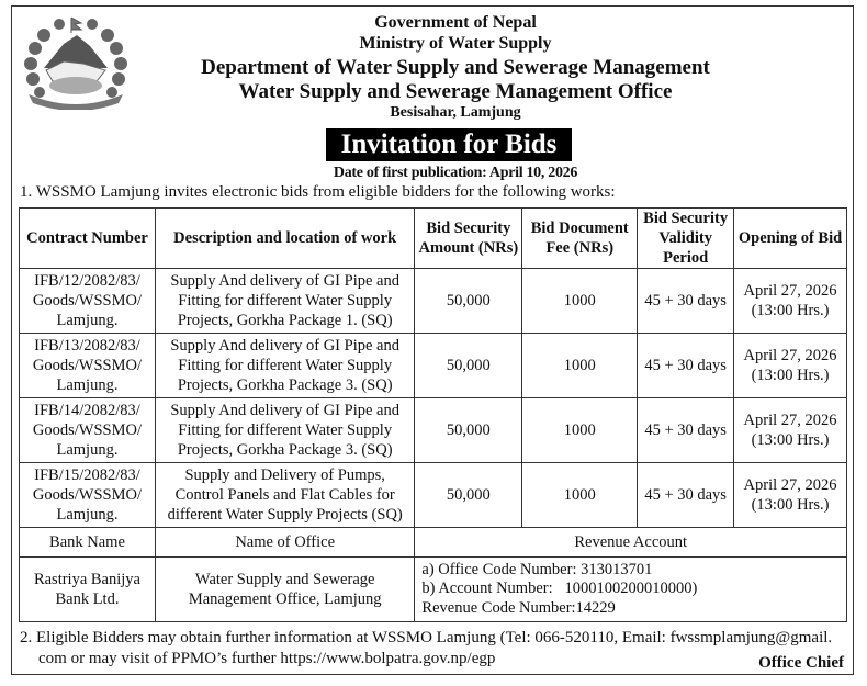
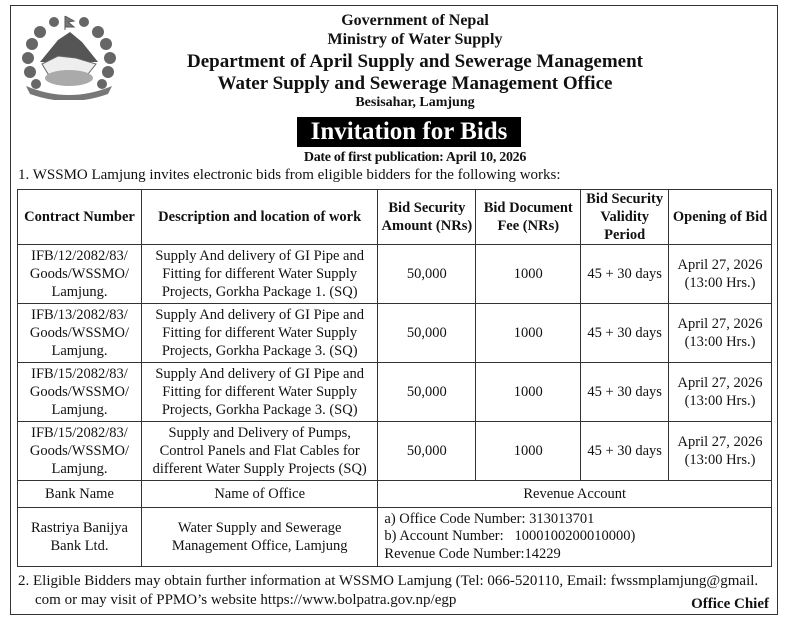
  Government of Nepal
  Ministry of Water Supply
- Department of Water Supply and Sewerage Management
+ Department of April Supply and Sewerage Management
  Water Supply and Sewerage Management Office
  Besisahar, Lamjung
  Invitation for Bids
  Date of first publication: April 10, 2026
  1. WSSMO Lamjung invites electronic bids from eligible bidders for the following works:
  Contract Number	Description and location of work	Bid Security Amount (NRs)	Bid Document Fee (NRs)	Bid Security Validity Period	Opening of Bid
  IFB/12/2082/83/Goods/WSSMO/Lamjung.	Supply And delivery of GI Pipe andFitting for different Water SupplyProjects, Gorkha Package 1. (SQ)	50,000	1000	45 + 30 days	April 27, 2026(13:00 Hrs.)
  IFB/13/2082/83/Goods/WSSMO/Lamjung.	Supply And delivery of GI Pipe andFitting for different Water SupplyProjects, Gorkha Package 3. (SQ)	50,000	1000	45 + 30 days	April 27, 2026(13:00 Hrs.)
- IFB/14/2082/83/Goods/WSSMO/Lamjung.	Supply And delivery of GI Pipe andFitting for different Water SupplyProjects, Gorkha Package 3. (SQ)	50,000	1000	45 + 30 days	April 27, 2026(13:00 Hrs.)
+ IFB/15/2082/83/Goods/WSSMO/Lamjung.	Supply And delivery of GI Pipe andFitting for different Water SupplyProjects, Gorkha Package 3. (SQ)	50,000	1000	45 + 30 days	April 27, 2026(13:00 Hrs.)
  IFB/15/2082/83/Goods/WSSMO/Lamjung.	Supply and Delivery of Pumps,Control Panels and Flat Cables fordifferent Water Supply Projects (SQ)	50,000	1000	45 + 30 days	April 27, 2026(13:00 Hrs.)
  Bank Name	Name of Office	Revenue Account
  Rastriya BanijyaBank Ltd.	Water Supply and SewerageManagement Office, Lamjung	a) Office Code Number: 313013701b) Account Number: 1000100200010000)Revenue Code Number:14229
  2. Eligible Bidders may obtain further information at WSSMO Lamjung (Tel: 066-520110, Email: fwssmplamjung@gmail.
- com or may visit of PPMO’s further https://www.bolpatra.gov.np/egp
+ com or may visit of PPMO’s website https://www.bolpatra.gov.np/egp
  Office Chief
